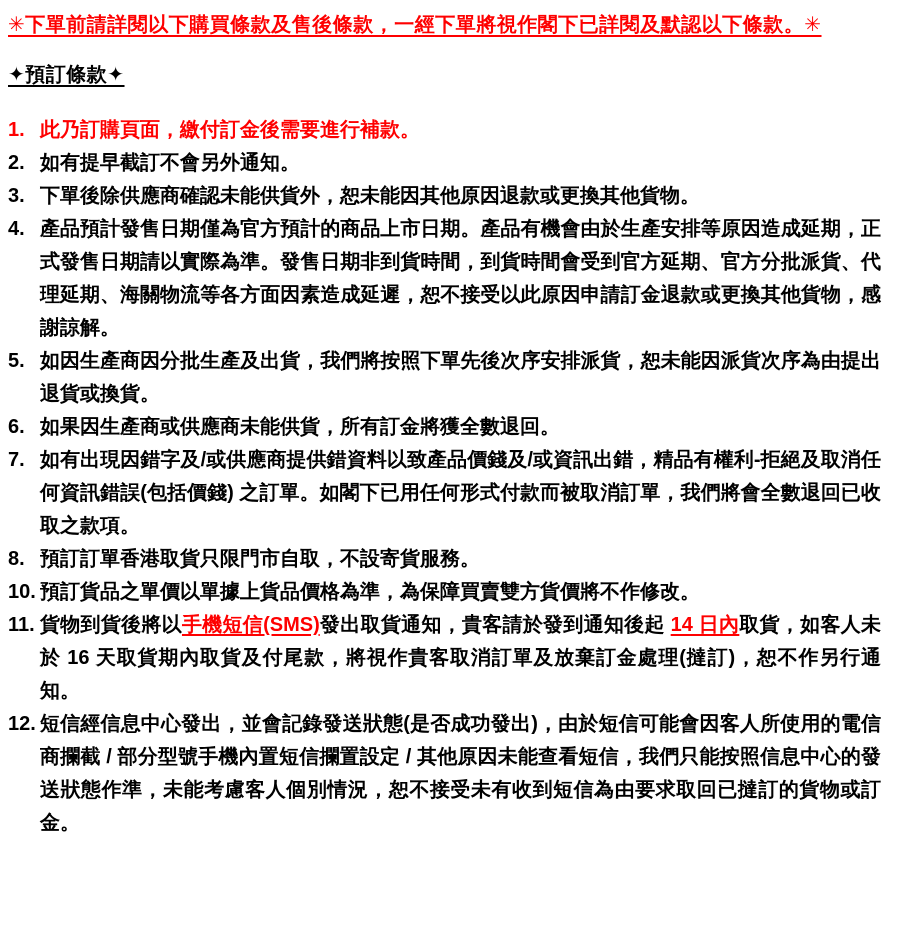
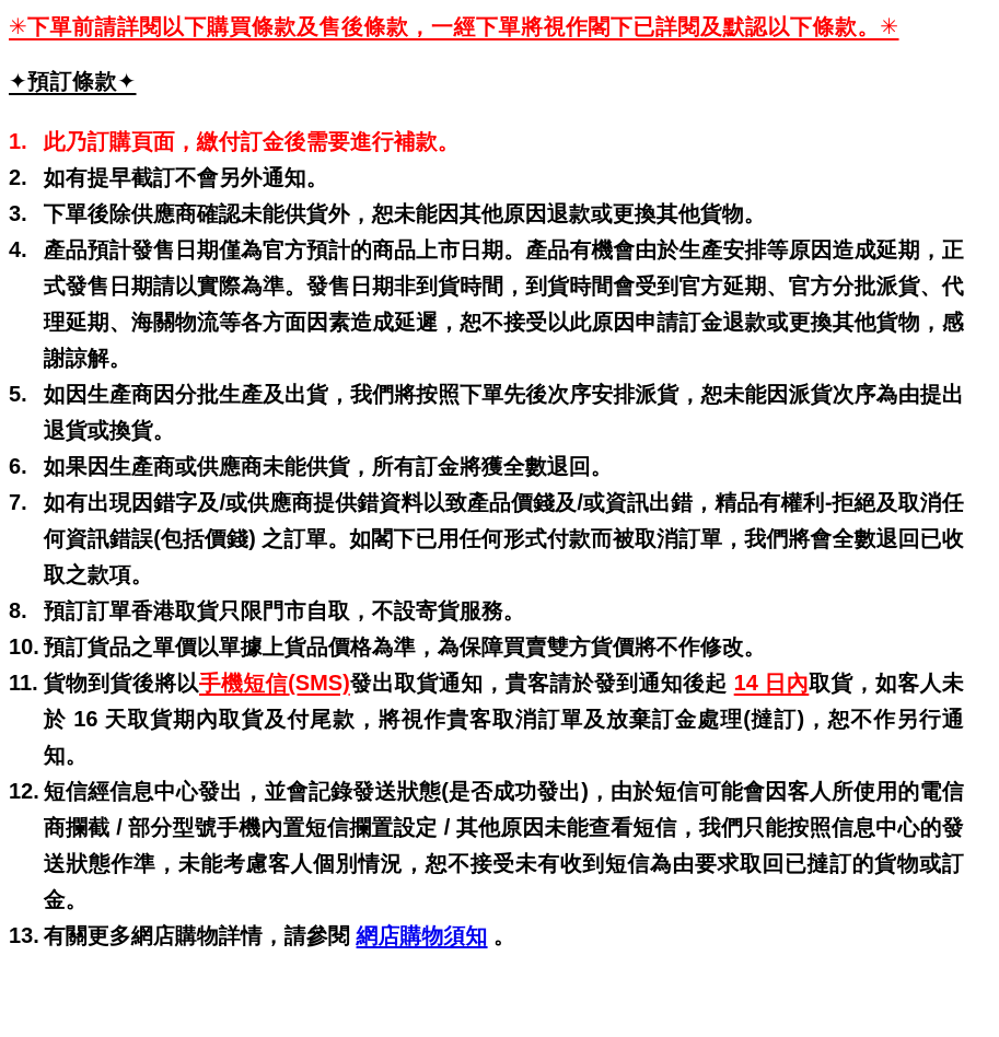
  ✳下單前請詳閱以下購買條款及售後條款，一經下單將視作閣下已詳閱及默認以下條款。✳
  ✦預訂條款✦
  1.
  此乃訂購頁面，繳付訂金後需要進行補款。
  2.
  如有提早截訂不會另外通知。
  3.
  下單後除供應商確認未能供貨外，恕未能因其他原因退款或更換其他貨物。
  4.
  產品預計發售日期僅為官方預計的商品上市日期。產品有機會由於生產安排等原因造成延期，正式發售日期請以實際為準。發售日期非到貨時間，到貨時間會受到官方延期、官方分批派貨、代理延期、海關物流等各方面因素造成延遲，恕不接受以此原因申請訂金退款或更換其他貨物，感謝諒解。
  5.
  如因生產商因分批生產及出貨，我們將按照下單先後次序安排派貨，恕未能因派貨次序為由提出退貨或換貨。
  6.
  如果因生產商或供應商未能供貨，所有訂金將獲全數退回。
  7.
  如有出現因錯字及/或供應商提供錯資料以致產品價錢及/或資訊出錯，精品有權利-拒絕及取消任何資訊錯誤(包括價錢) 之訂單。如閣下已用任何形式付款而被取消訂單，我們將會全數退回已收取之款項。
  8.
  預訂訂單香港取貨只限門市自取，不設寄貨服務。
  10.
  預訂貨品之單價以單據上貨品價格為準，為保障買賣雙方貨價將不作修改。
  11.
  貨物到貨後將以手機短信(SMS)發出取貨通知，貴客請於發到通知後起 14 日內取貨，如客人未於 16 天取貨期內取貨及付尾款，將視作貴客取消訂單及放棄訂金處理(撻訂)，恕不作另行通知。
  12.
  短信經信息中心發出，並會記錄發送狀態(是否成功發出)，由於短信可能會因客人所使用的電信商攔截 / 部分型號手機內置短信攔置設定 / 其他原因未能查看短信，我們只能按照信息中心的發送狀態作準，未能考慮客人個別情況，恕不接受未有收到短信為由要求取回已撻訂的貨物或訂金。
+ 13.
+ 有關更多網店購物詳情，請參閱 網店購物須知 。
